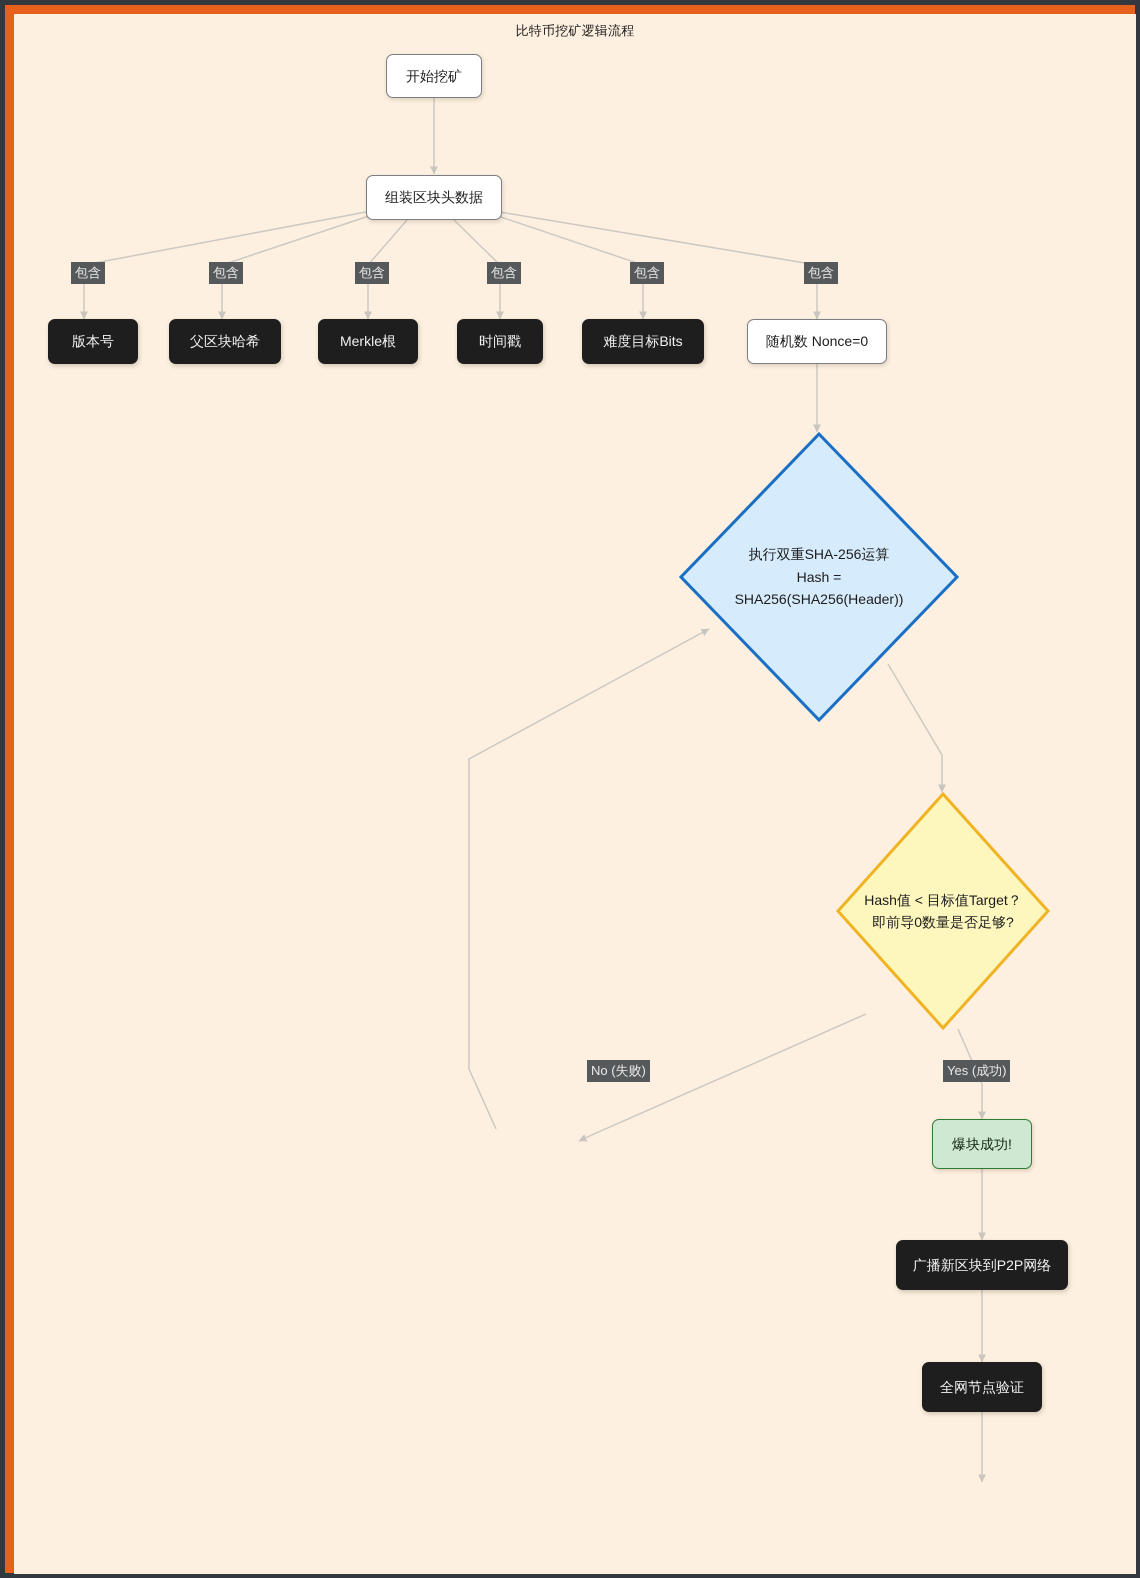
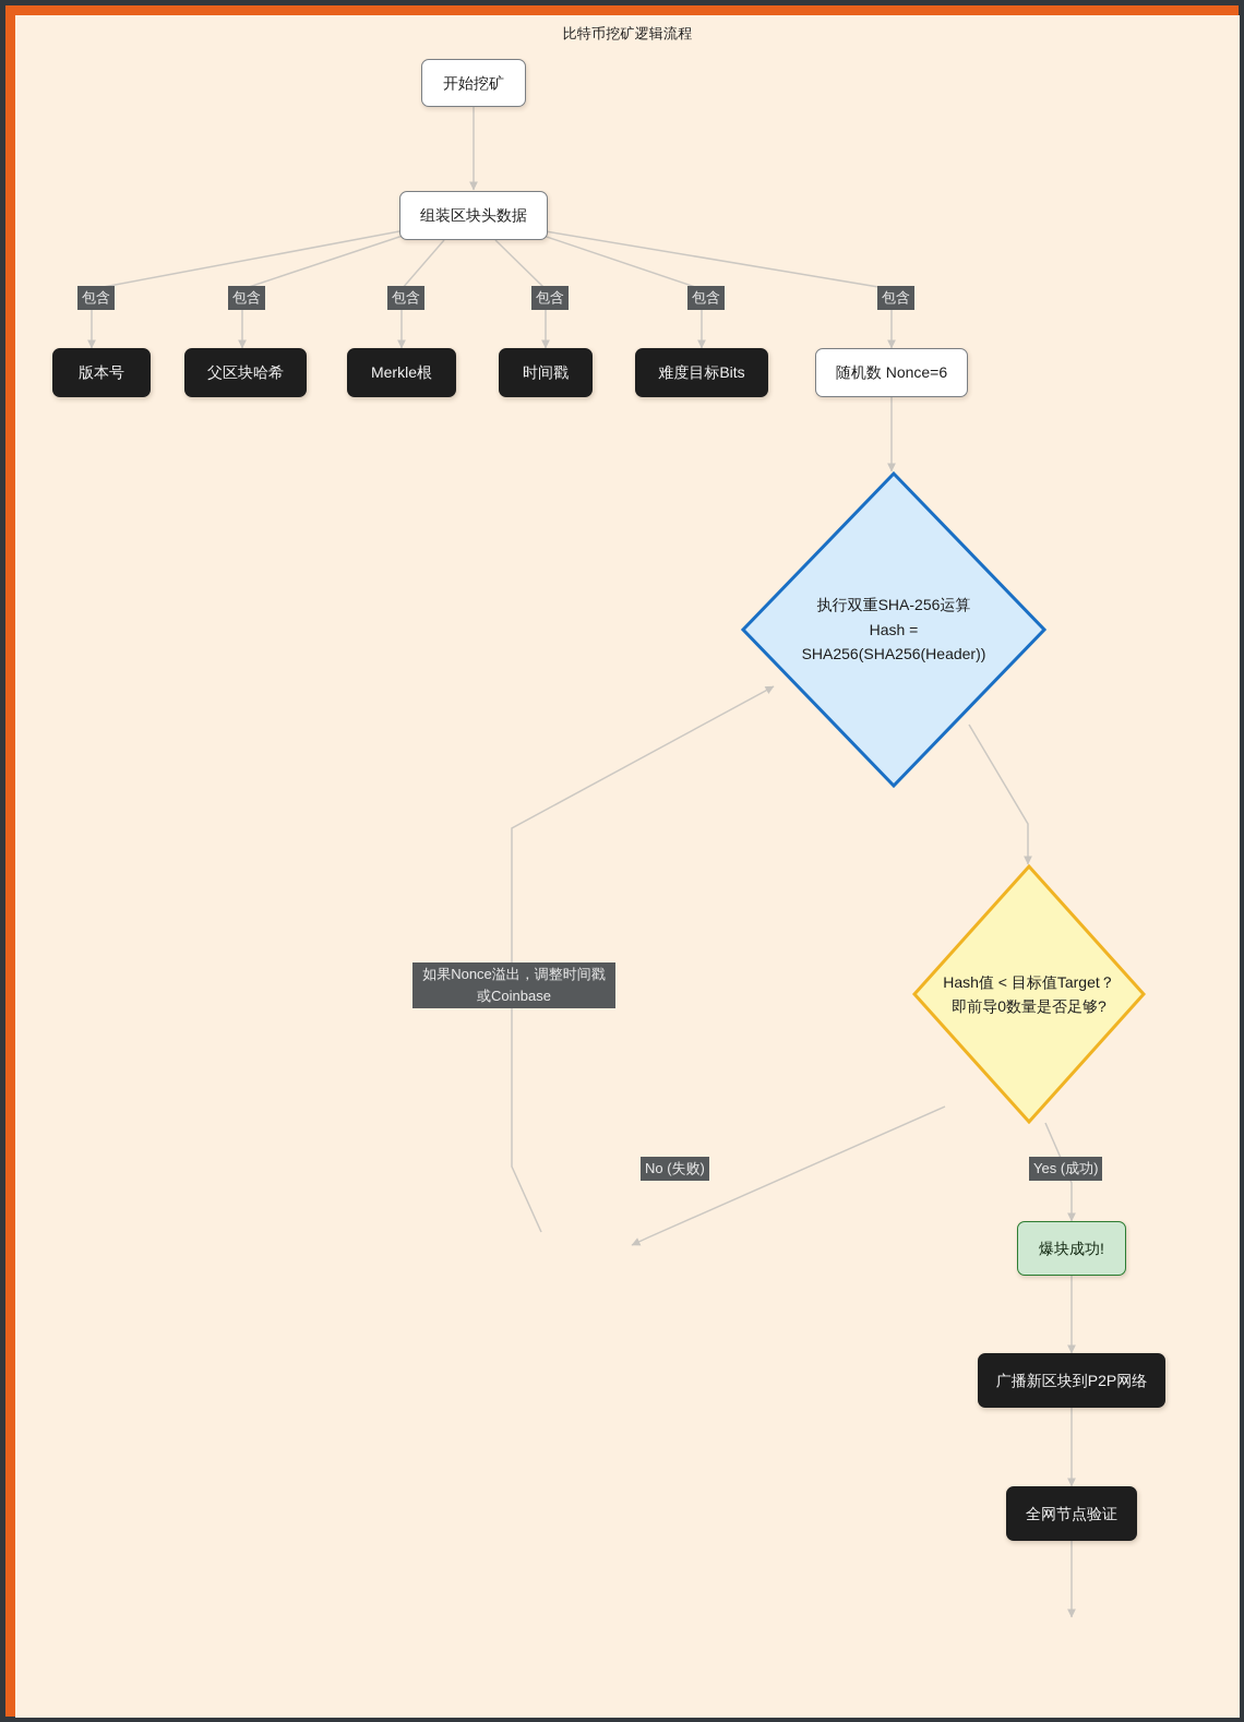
  比特币挖矿逻辑流程
  开始挖矿
  组装区块头数据
  版本号
  父区块哈希
  Merkle根
  时间戳
  难度目标Bits
- 随机数 Nonce=0
+ 随机数 Nonce=6
  执行双重SHA-256运算
  Hash =
  SHA256(SHA256(Header))
  Hash值 < 目标值Target？
  即前导0数量是否足够?
  爆块成功!
  广播新区块到P2P网络
  全网节点验证
  包含
  包含
  包含
  包含
  包含
  包含
+ 如果Nonce溢出，调整时间戳
+ 或Coinbase
  No (失败)
  Yes (成功)
